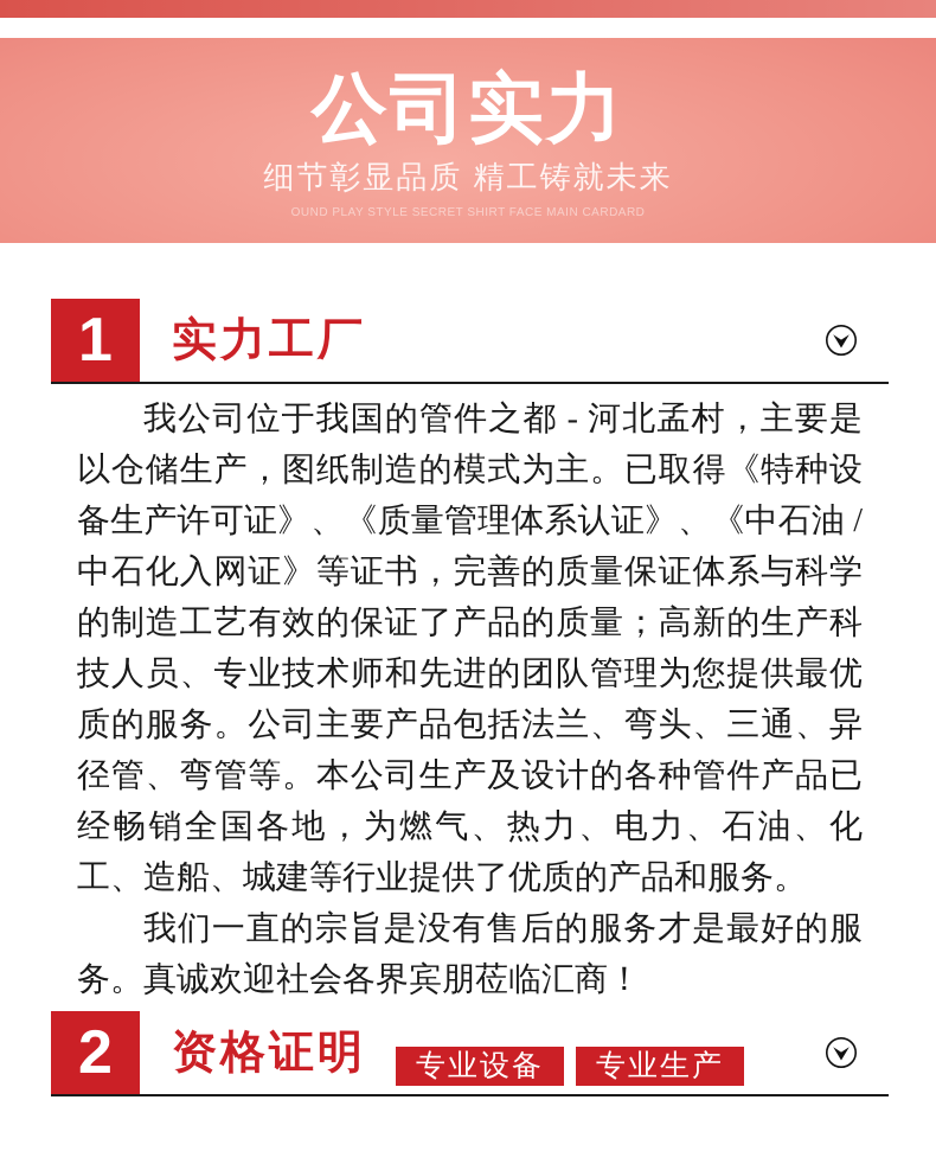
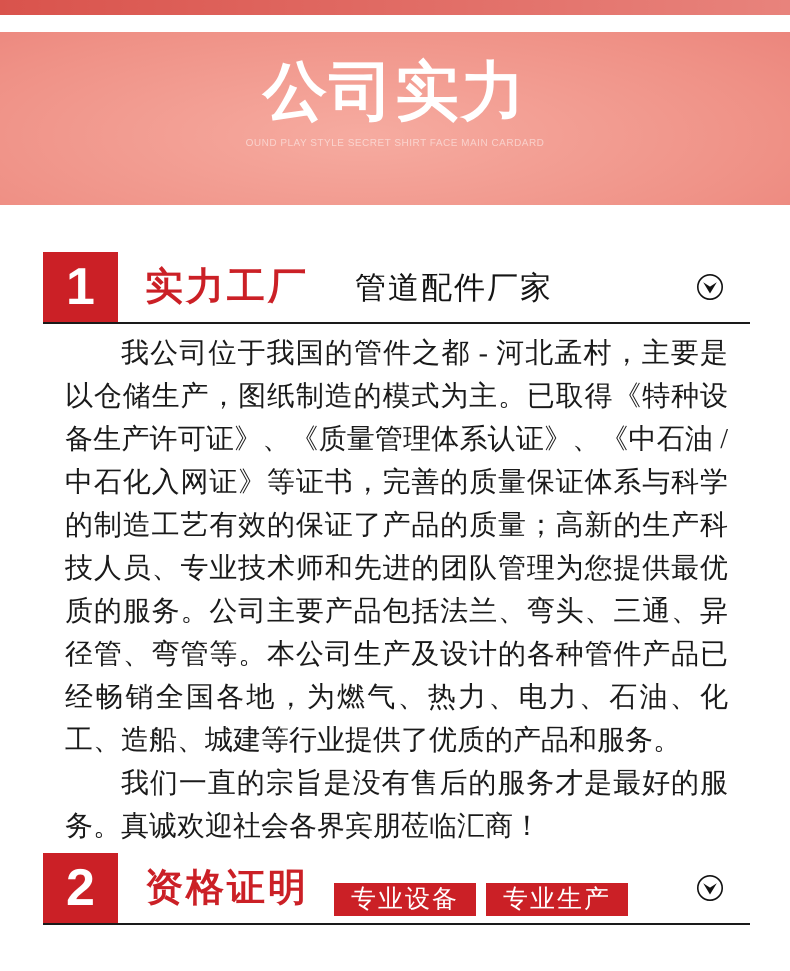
  公司实力
- 细节彰显品质 精工铸就未来
  OUND PLAY STYLE SECRET SHIRT FACE MAIN CARDARD
  1
  实力工厂
+ 管道配件厂家
  我公司位于我国的管件之都 - 河北孟村，主要是以仓储生产，图纸制造的模式为主。已取得《特种设备生产许可证》、《质量管理体系认证》、《中石油 / 中石化入网证》等证书，完善的质量保证体系与科学的制造工艺有效的保证了产品的质量；高新的生产科技人员、专业技术师和先进的团队管理为您提供最优质的服务。公司主要产品包括法兰、弯头、三通、异径管、弯管等。本公司生产及设计的各种管件产品已经畅销全国各地，为燃气、热力、电力、石油、化工、造船、城建等行业提供了优质的产品和服务。
  我们一直的宗旨是没有售后的服务才是最好的服务。真诚欢迎社会各界宾朋莅临汇商！
  2
  资格证明
  专业设备
  专业生产
